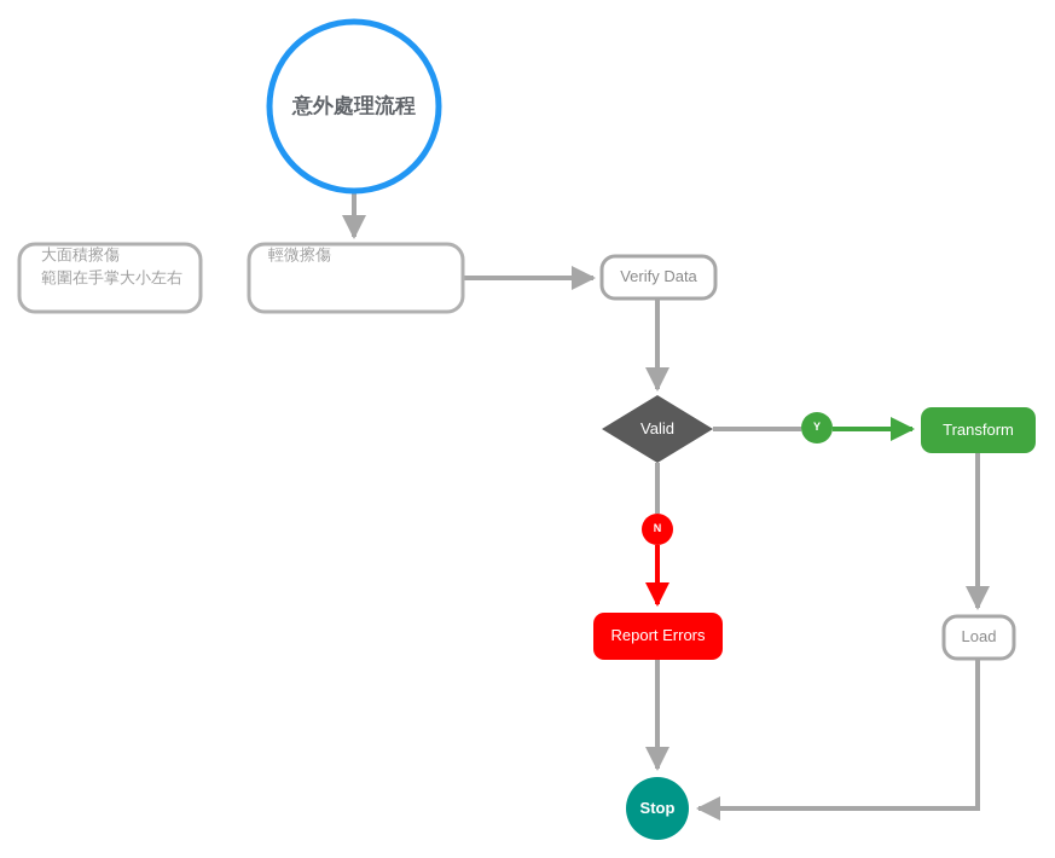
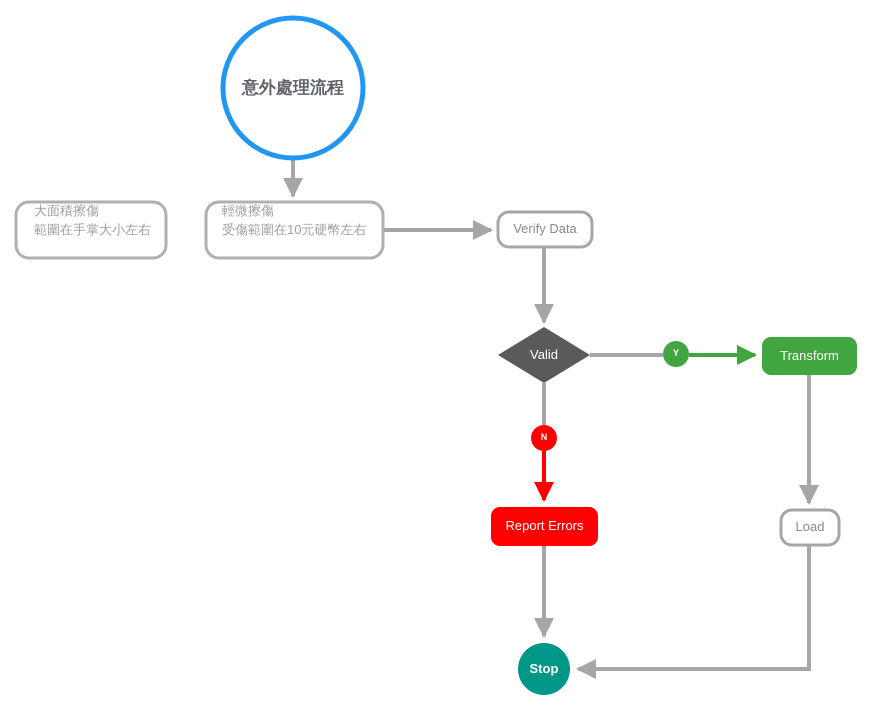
  意外處理流程
  大面積擦傷
  範圍在手掌大小左右
  輕微擦傷
+ 受傷範圍在10元硬幣左右
  Verify Data
  Valid
  Y
  N
  Transform
  Report Errors
  Load
  Stop
